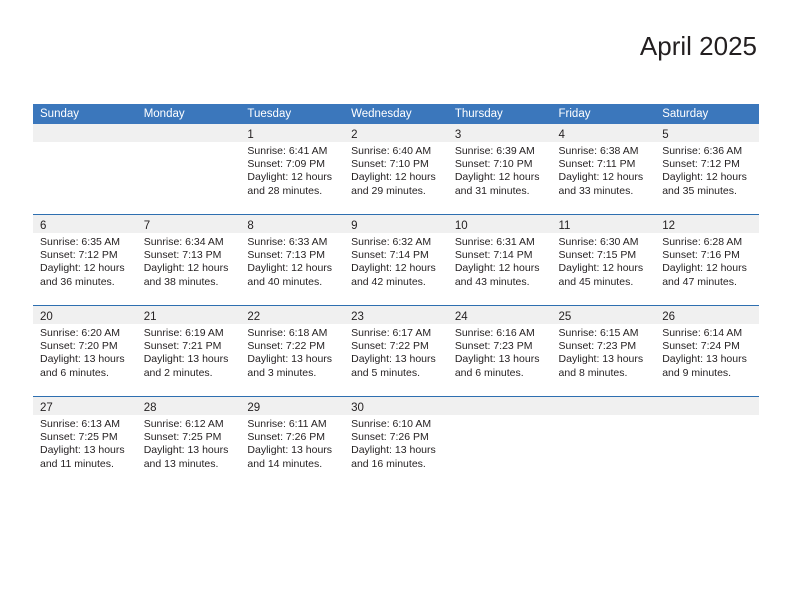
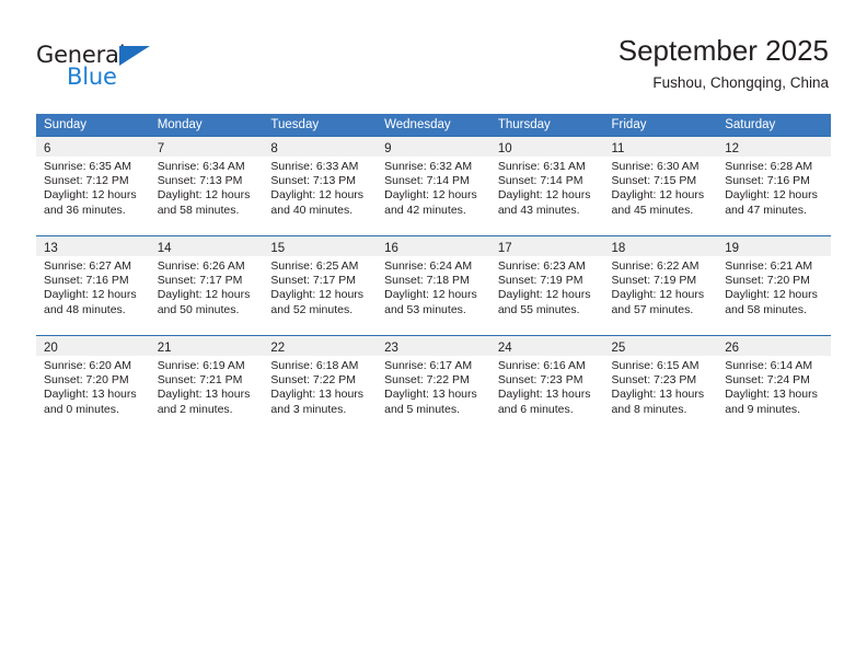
+ General
+ Blue
- April 2025
+ September 2025
+ Fushou, Chongqing, China
  Sunday	Monday	Tuesday	Wednesday	Thursday	Friday	Saturday
- 		1Sunrise: 6:41 AMSunset: 7:09 PMDaylight: 12 hoursand 28 minutes.	2Sunrise: 6:40 AMSunset: 7:10 PMDaylight: 12 hoursand 29 minutes.	3Sunrise: 6:39 AMSunset: 7:10 PMDaylight: 12 hoursand 31 minutes.	4Sunrise: 6:38 AMSunset: 7:11 PMDaylight: 12 hoursand 33 minutes.	5Sunrise: 6:36 AMSunset: 7:12 PMDaylight: 12 hoursand 35 minutes.
- 6Sunrise: 6:35 AMSunset: 7:12 PMDaylight: 12 hoursand 36 minutes.	7Sunrise: 6:34 AMSunset: 7:13 PMDaylight: 12 hoursand 38 minutes.	8Sunrise: 6:33 AMSunset: 7:13 PMDaylight: 12 hoursand 40 minutes.	9Sunrise: 6:32 AMSunset: 7:14 PMDaylight: 12 hoursand 42 minutes.	10Sunrise: 6:31 AMSunset: 7:14 PMDaylight: 12 hoursand 43 minutes.	11Sunrise: 6:30 AMSunset: 7:15 PMDaylight: 12 hoursand 45 minutes.	12Sunrise: 6:28 AMSunset: 7:16 PMDaylight: 12 hoursand 47 minutes.
+ 6Sunrise: 6:35 AMSunset: 7:12 PMDaylight: 12 hoursand 36 minutes.	7Sunrise: 6:34 AMSunset: 7:13 PMDaylight: 12 hoursand 58 minutes.	8Sunrise: 6:33 AMSunset: 7:13 PMDaylight: 12 hoursand 40 minutes.	9Sunrise: 6:32 AMSunset: 7:14 PMDaylight: 12 hoursand 42 minutes.	10Sunrise: 6:31 AMSunset: 7:14 PMDaylight: 12 hoursand 43 minutes.	11Sunrise: 6:30 AMSunset: 7:15 PMDaylight: 12 hoursand 45 minutes.	12Sunrise: 6:28 AMSunset: 7:16 PMDaylight: 12 hoursand 47 minutes.
+ 13Sunrise: 6:27 AMSunset: 7:16 PMDaylight: 12 hoursand 48 minutes.	14Sunrise: 6:26 AMSunset: 7:17 PMDaylight: 12 hoursand 50 minutes.	15Sunrise: 6:25 AMSunset: 7:17 PMDaylight: 12 hoursand 52 minutes.	16Sunrise: 6:24 AMSunset: 7:18 PMDaylight: 12 hoursand 53 minutes.	17Sunrise: 6:23 AMSunset: 7:19 PMDaylight: 12 hoursand 55 minutes.	18Sunrise: 6:22 AMSunset: 7:19 PMDaylight: 12 hoursand 57 minutes.	19Sunrise: 6:21 AMSunset: 7:20 PMDaylight: 12 hoursand 58 minutes.
- 20Sunrise: 6:20 AMSunset: 7:20 PMDaylight: 13 hoursand 6 minutes.	21Sunrise: 6:19 AMSunset: 7:21 PMDaylight: 13 hoursand 2 minutes.	22Sunrise: 6:18 AMSunset: 7:22 PMDaylight: 13 hoursand 3 minutes.	23Sunrise: 6:17 AMSunset: 7:22 PMDaylight: 13 hoursand 5 minutes.	24Sunrise: 6:16 AMSunset: 7:23 PMDaylight: 13 hoursand 6 minutes.	25Sunrise: 6:15 AMSunset: 7:23 PMDaylight: 13 hoursand 8 minutes.	26Sunrise: 6:14 AMSunset: 7:24 PMDaylight: 13 hoursand 9 minutes.
+ 20Sunrise: 6:20 AMSunset: 7:20 PMDaylight: 13 hoursand 0 minutes.	21Sunrise: 6:19 AMSunset: 7:21 PMDaylight: 13 hoursand 2 minutes.	22Sunrise: 6:18 AMSunset: 7:22 PMDaylight: 13 hoursand 3 minutes.	23Sunrise: 6:17 AMSunset: 7:22 PMDaylight: 13 hoursand 5 minutes.	24Sunrise: 6:16 AMSunset: 7:23 PMDaylight: 13 hoursand 6 minutes.	25Sunrise: 6:15 AMSunset: 7:23 PMDaylight: 13 hoursand 8 minutes.	26Sunrise: 6:14 AMSunset: 7:24 PMDaylight: 13 hoursand 9 minutes.
- 27Sunrise: 6:13 AMSunset: 7:25 PMDaylight: 13 hoursand 11 minutes.	28Sunrise: 6:12 AMSunset: 7:25 PMDaylight: 13 hoursand 13 minutes.	29Sunrise: 6:11 AMSunset: 7:26 PMDaylight: 13 hoursand 14 minutes.	30Sunrise: 6:10 AMSunset: 7:26 PMDaylight: 13 hoursand 16 minutes.
